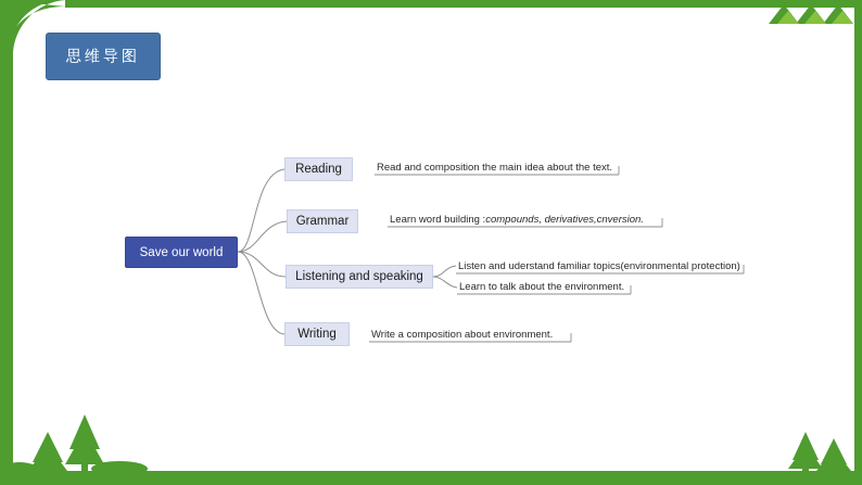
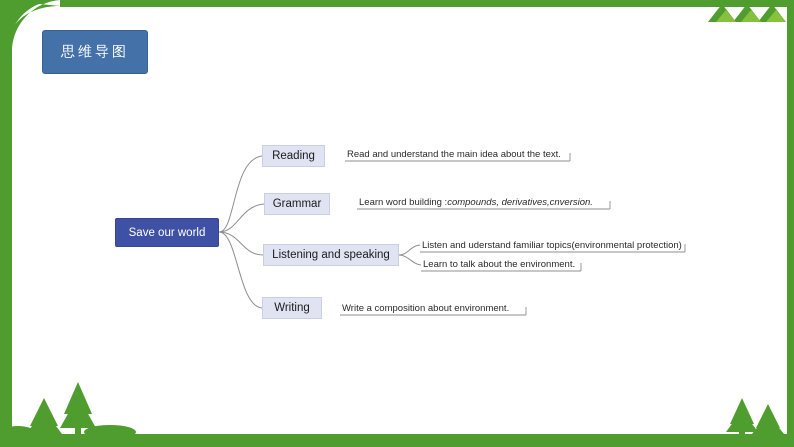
  思维导图
  Save our world
  Reading
  Grammar
  Listening and speaking
  Writing
- Read and composition the main idea about the text.
+ Read and understand the main idea about the text.
  Learn word building :compounds, derivatives,cnversion.
  Listen and uderstand familiar topics(environmental protection)
  Learn to talk about the environment.
  Write a composition about environment.
